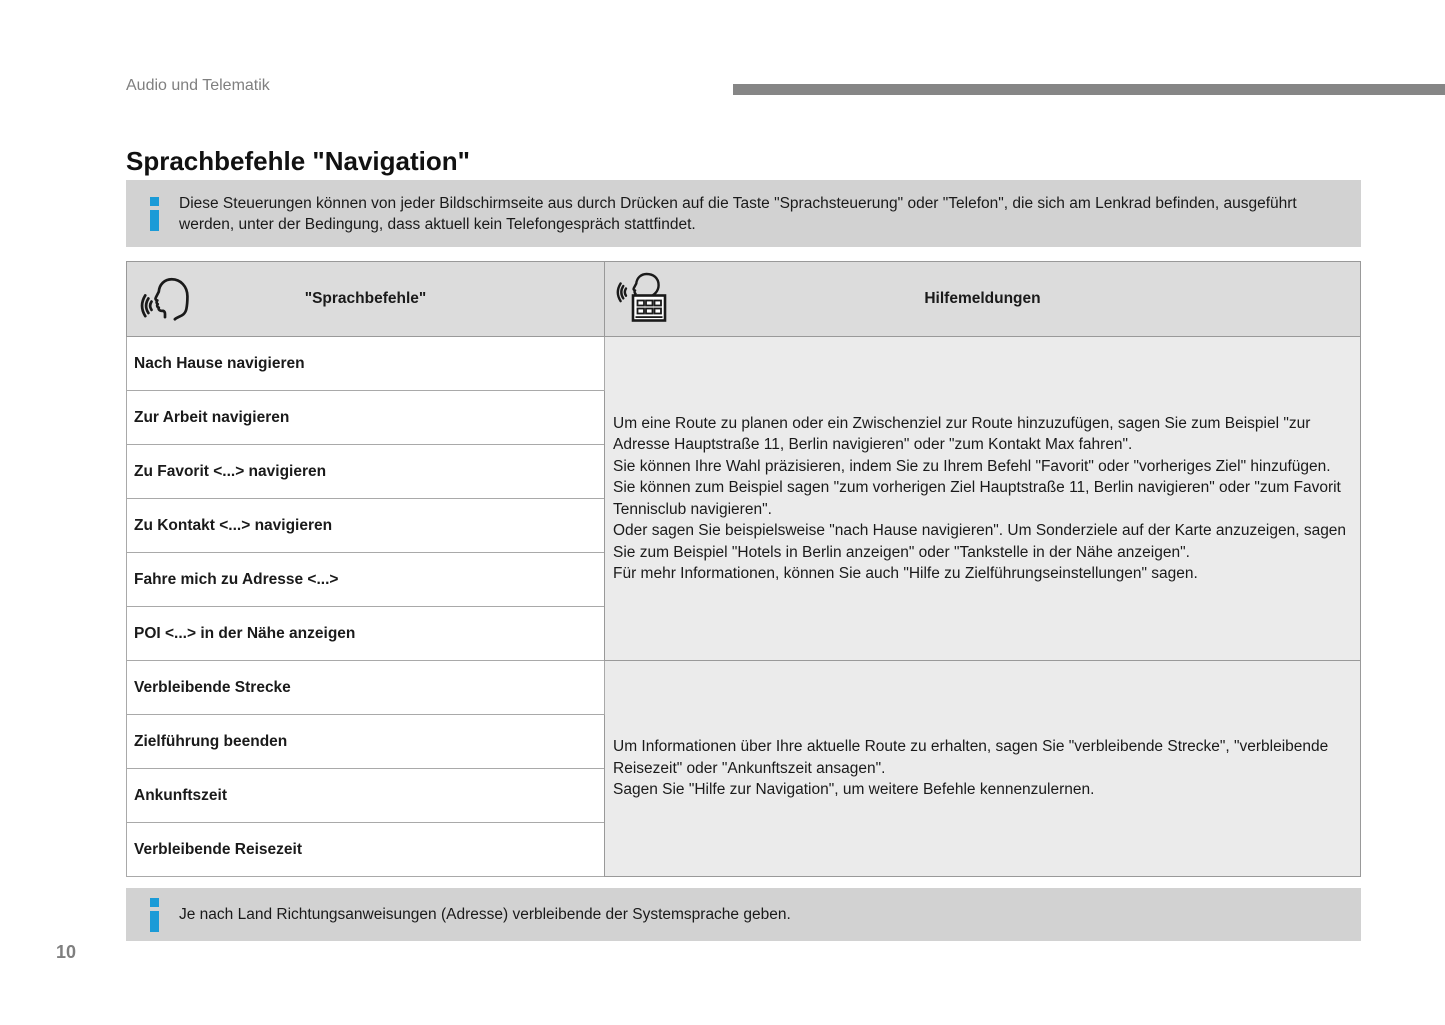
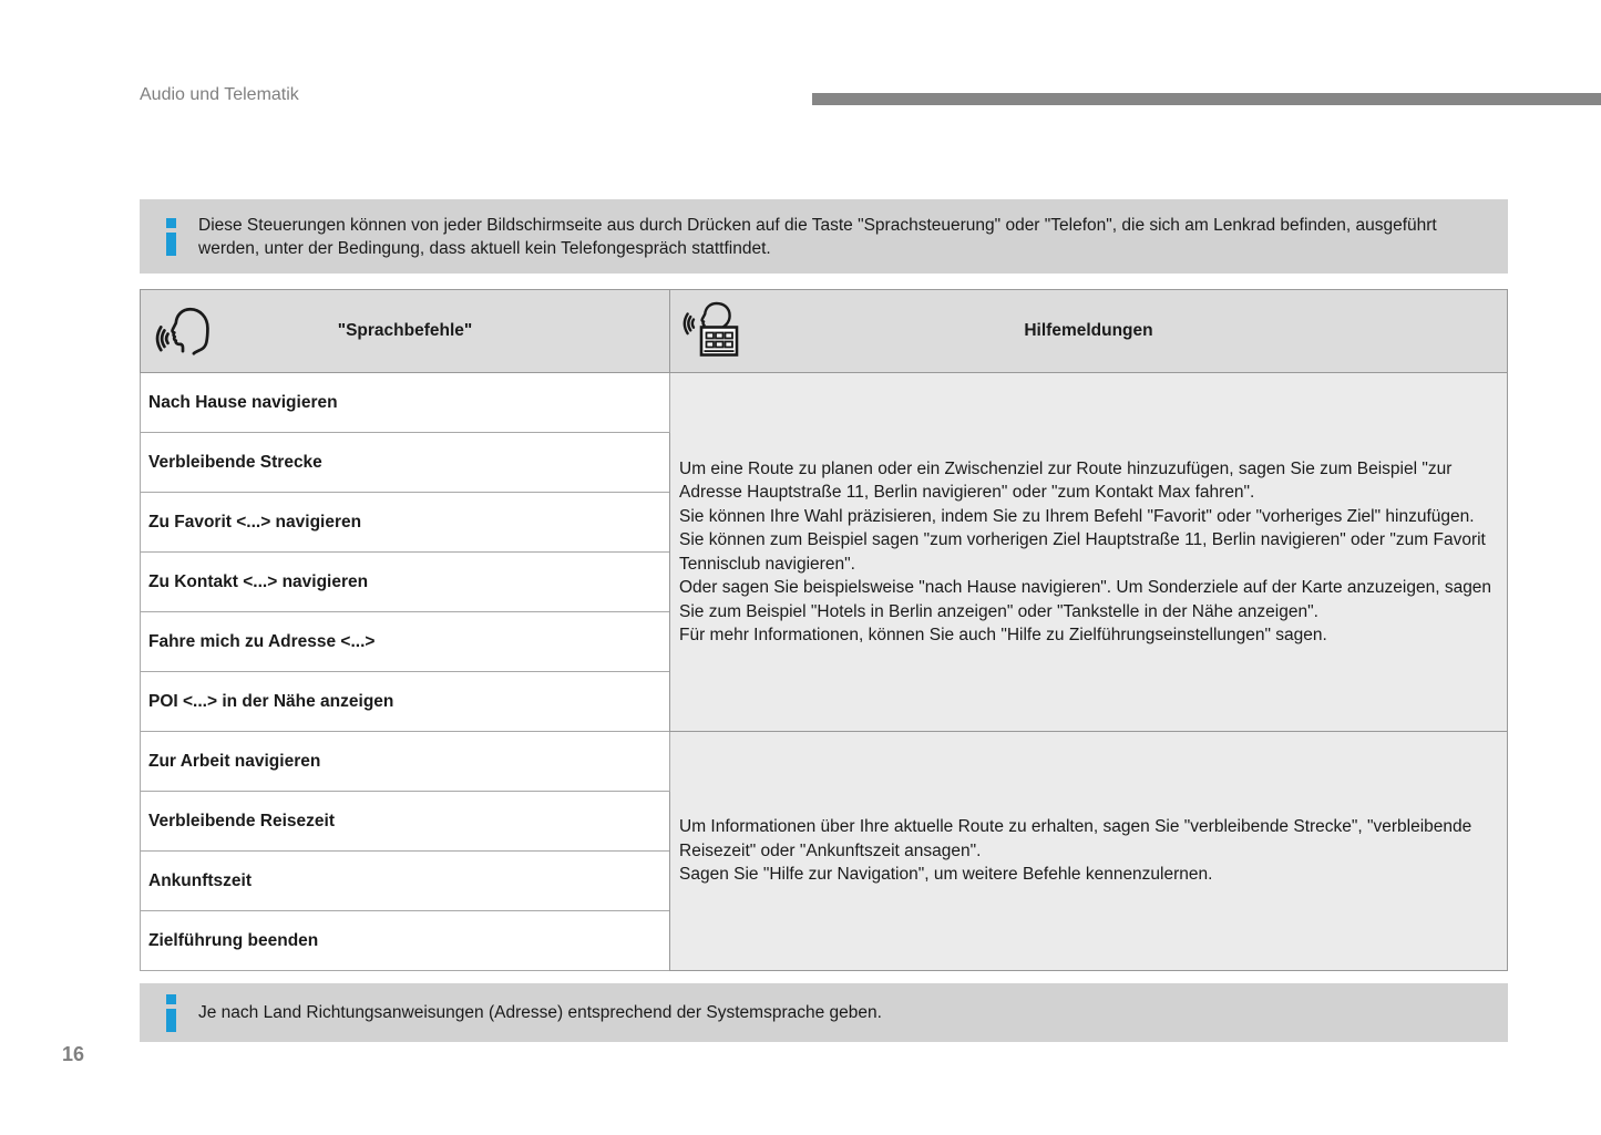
  Audio und Telematik
- Sprachbefehle "Navigation"
  Diese Steuerungen können von jeder Bildschirmseite aus durch Drücken auf die Taste "Sprachsteuerung" oder "Telefon", die sich am Lenkrad befinden, ausgeführt werden, unter der Bedingung, dass aktuell kein Telefongespräch stattfindet.
  "Sprachbefehle"	Hilfemeldungen
  Nach Hause navigieren	Um eine Route zu planen oder ein Zwischenziel zur Route hinzuzufügen, sagen Sie zum Beispiel "zur Adresse Hauptstraße 11, Berlin navigieren" oder "zum Kontakt Max fahren". Sie können Ihre Wahl präzisieren, indem Sie zu Ihrem Befehl "Favorit" oder "vorheriges Ziel" hinzufügen. Sie können zum Beispiel sagen "zum vorherigen Ziel Hauptstraße 11, Berlin navigieren" oder "zum Favorit Tennisclub navigieren". Oder sagen Sie beispielsweise "nach Hause navigieren". Um Sonderziele auf der Karte anzuzeigen, sagen Sie zum Beispiel "Hotels in Berlin anzeigen" oder "Tankstelle in der Nähe anzeigen". Für mehr Informationen, können Sie auch "Hilfe zu Zielführungseinstellungen" sagen.
- Zur Arbeit navigieren
+ Verbleibende Strecke
  Zu Favorit <...> navigieren
  Zu Kontakt <...> navigieren
  Fahre mich zu Adresse <...>
  POI <...> in der Nähe anzeigen
- Verbleibende Strecke	Um Informationen über Ihre aktuelle Route zu erhalten, sagen Sie "verbleibende Strecke", "verbleibende Reisezeit" oder "Ankunftszeit ansagen". Sagen Sie "Hilfe zur Navigation", um weitere Befehle kennenzulernen.
+ Zur Arbeit navigieren	Um Informationen über Ihre aktuelle Route zu erhalten, sagen Sie "verbleibende Strecke", "verbleibende Reisezeit" oder "Ankunftszeit ansagen". Sagen Sie "Hilfe zur Navigation", um weitere Befehle kennenzulernen.
- Zielführung beenden
+ Verbleibende Reisezeit
  Ankunftszeit
- Verbleibende Reisezeit
+ Zielführung beenden
- Je nach Land Richtungsanweisungen (Adresse) verbleibende der Systemsprache geben.
+ Je nach Land Richtungsanweisungen (Adresse) entsprechend der Systemsprache geben.
- 10
+ 16
